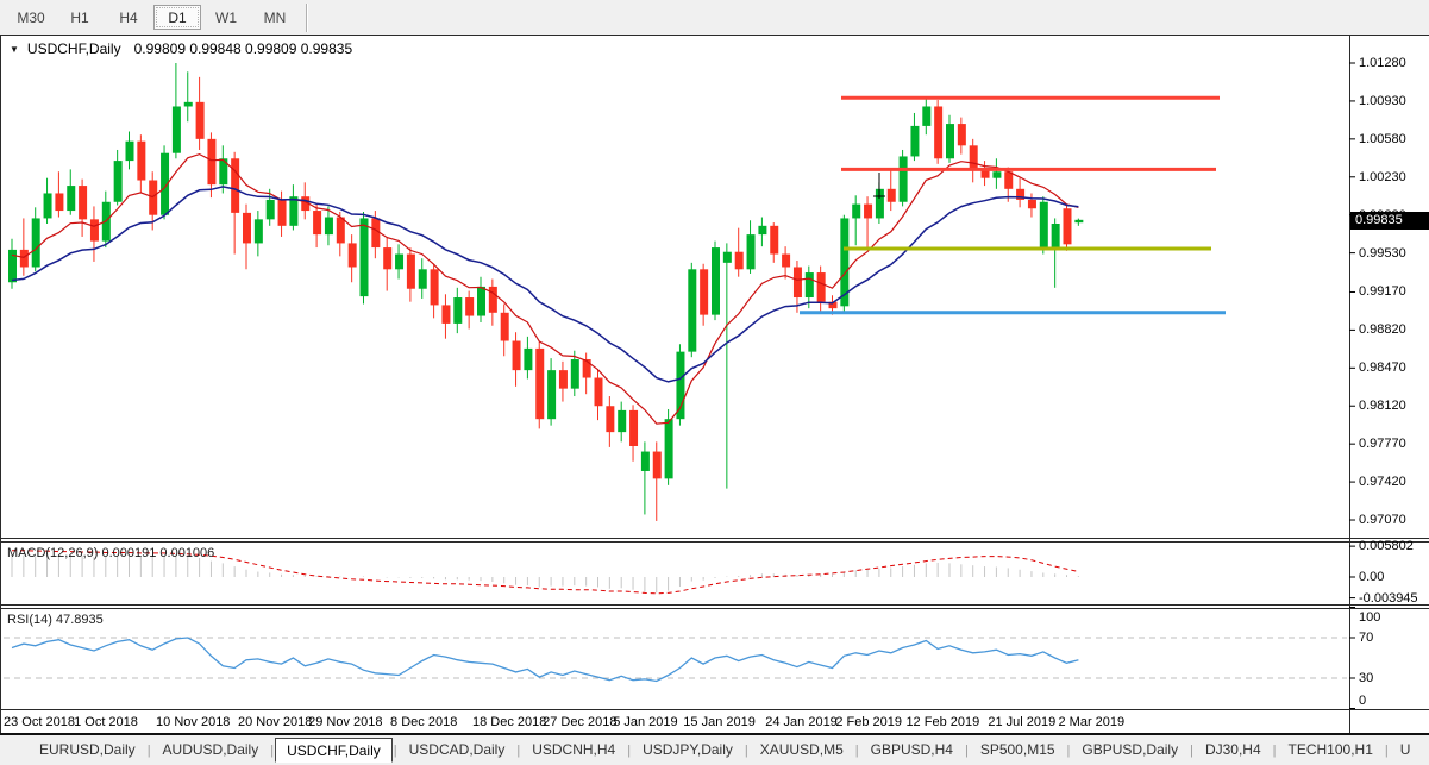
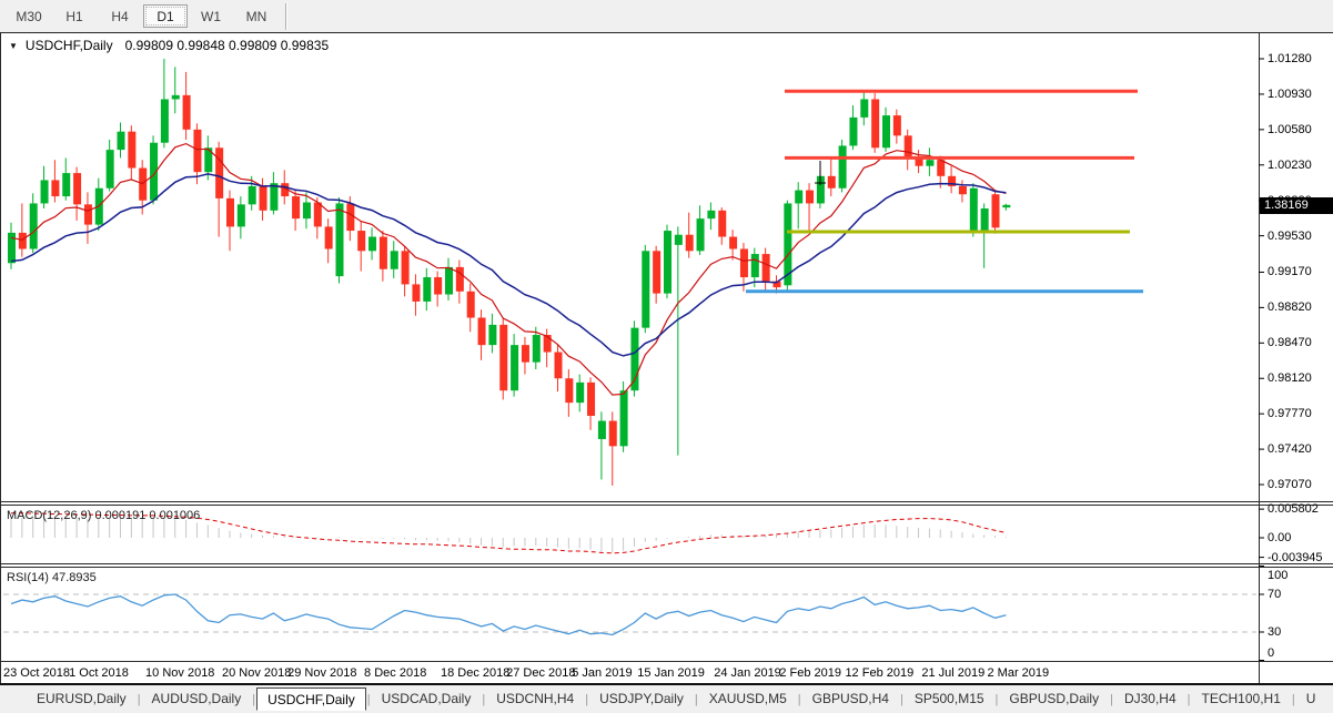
  M30
  H1
  H4
  D1
  W1
  MN
  ▼
  USDCHF,Daily
  0.99809 0.99848 0.99809 0.99835
  MACD(12,26,9) 0.000191 0.001006
  RSI(14) 47.8935
- 0.99835
+ 1.38169
  1.01280
  1.00930
  1.00580
  1.00230
  0.99530
  0.99170
  0.98820
  0.98470
  0.98120
  0.97770
  0.97420
  0.97070
  0.005802
  0.00
  -0.003945
  100
  70
  30
  0
  23 Oct 2018
  1 Oct 2018
  10 Nov 2018
  20 Nov 2018
  29 Nov 2018
  8 Dec 2018
  18 Dec 2018
  27 Dec 2018
  5 Jan 2019
  15 Jan 2019
  24 Jan 2019
  2 Feb 2019
  12 Feb 2019
  21 Jul 2019
  2 Mar 2019
  EURUSD,Daily
  |
  AUDUSD,Daily
  |
  USDCHF,Daily
  |
  USDCAD,Daily
  |
  USDCNH,H4
  |
  USDJPY,Daily
  |
  XAUUSD,M5
  |
  GBPUSD,H4
  |
  SP500,M15
  |
  GBPUSD,Daily
  |
  DJ30,H4
  |
  TECH100,H1
  |
  U
